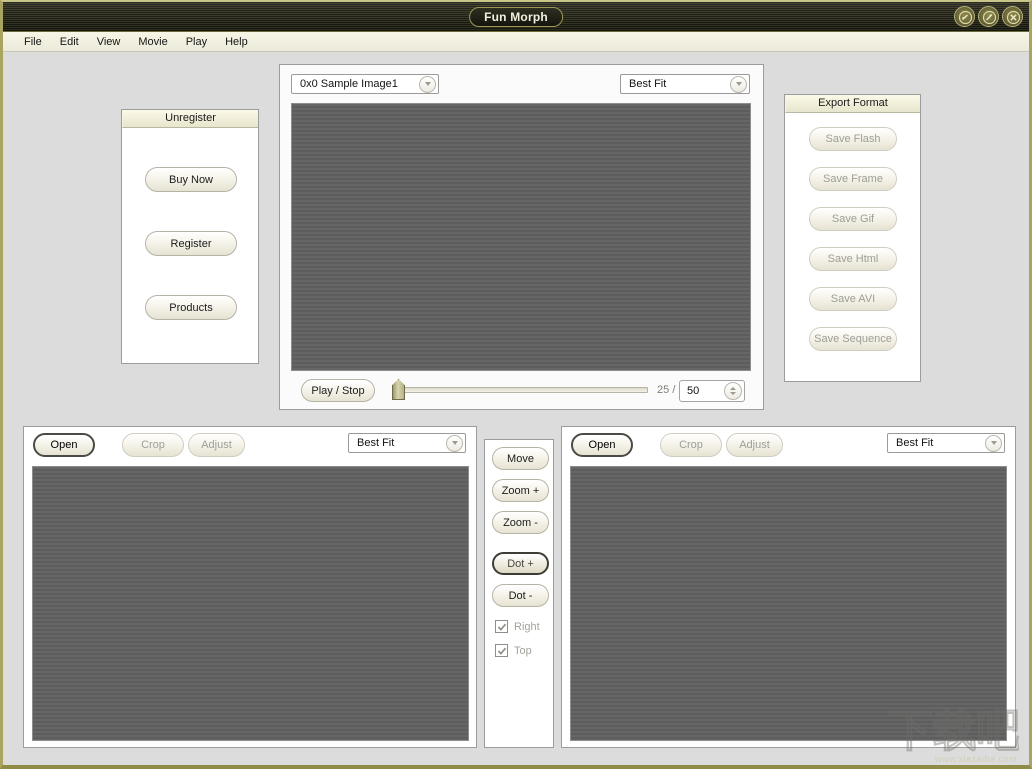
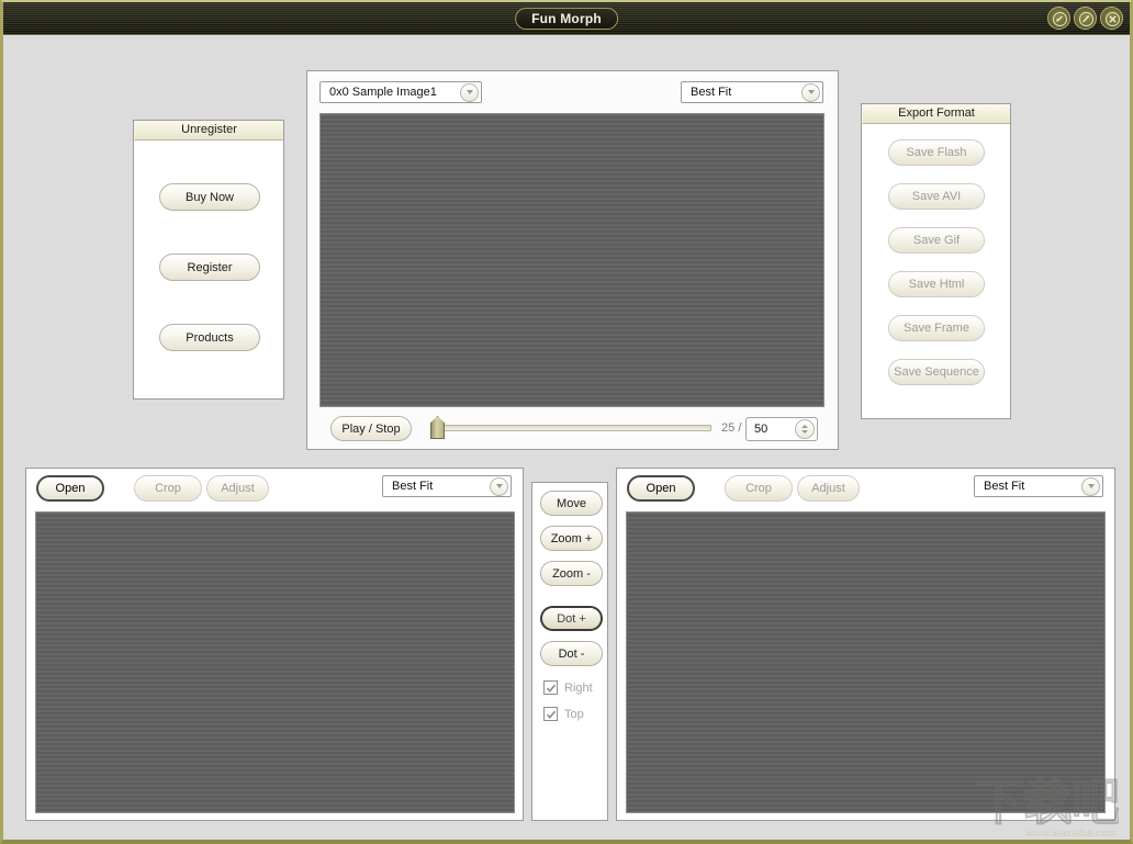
  Fun Morph
- File
- Edit
- View
- Movie
- Play
- Help
  Unregister
  Buy Now
  Register
  Products
  0x0 Sample Image1
  Best Fit
  Play / Stop
  25 /
  50
  Export Format
  Save Flash
- Save Frame
+ Save AVI
  Save Gif
  Save Html
- Save AVI
+ Save Frame
  Save Sequence
  Open
  Crop
  Adjust
  Best Fit
  Move
  Zoom +
  Zoom -
  Dot +
  Dot -
  Right
  Top
  Open
  Crop
  Adjust
  Best Fit
  下载吧
  www.xiazaiba.com
